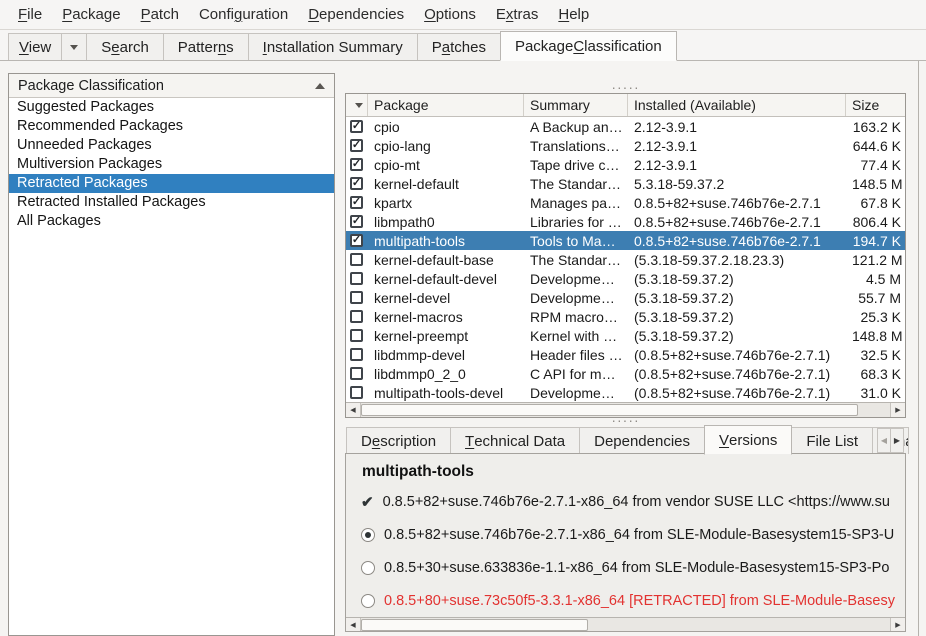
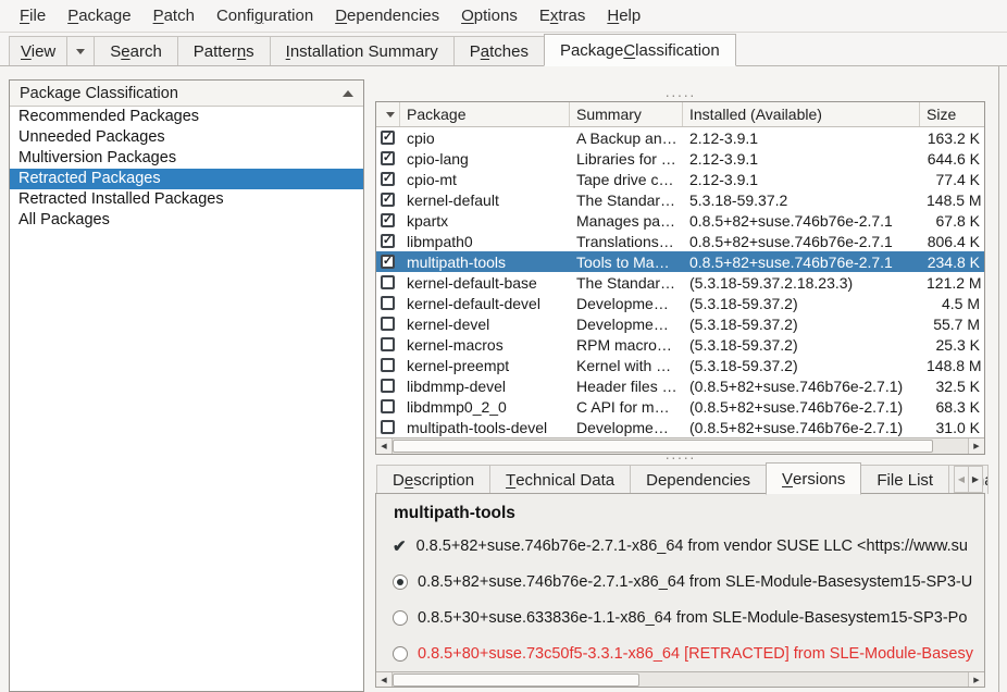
  F
  ile
  P
  ackage
  P
  atch
  Confi
  g
  uration
  D
  ependencies
  O
  ptions
  E
  x
  tras
  H
  elp
  View
  S
  e
  arch
  Patter
  n
  s
  I
  nstallation Summary
  P
  a
  tches
  Package
  C
  lassification
  Package Classification
- Suggested Packages
  Recommended Packages
  Unneeded Packages
  Multiversion Packages
  Retracted Packages
  Retracted Installed Packages
  All Packages
  ·····
  Package
  Summary
  Installed (Available)
  Size
  ✓
  cpio
  A Backup an…
  2.12-3.9.1
  163.2 K
  ✓
  cpio-lang
- Translations…
+ Libraries for …
  2.12-3.9.1
  644.6 K
  ✓
  cpio-mt
  Tape drive c…
  2.12-3.9.1
  77.4 K
  ✓
  kernel-default
  The Standar…
  5.3.18-59.37.2
  148.5 M
  ✓
  kpartx
  Manages pa…
  0.8.5+82+suse.746b76e-2.7.1
  67.8 K
  ✓
  libmpath0
- Libraries for …
+ Translations…
  0.8.5+82+suse.746b76e-2.7.1
  806.4 K
  ✓
  multipath-tools
  Tools to Ma…
  0.8.5+82+suse.746b76e-2.7.1
- 194.7 K
+ 234.8 K
  kernel-default-base
  The Standar…
  (5.3.18-59.37.2.18.23.3)
  121.2 M
  kernel-default-devel
  Developme…
  (5.3.18-59.37.2)
  4.5 M
  kernel-devel
  Developme…
  (5.3.18-59.37.2)
  55.7 M
  kernel-macros
  RPM macro…
  (5.3.18-59.37.2)
  25.3 K
  kernel-preempt
  Kernel with …
  (5.3.18-59.37.2)
  148.8 M
  libdmmp-devel
  Header files …
  (0.8.5+82+suse.746b76e-2.7.1)
  32.5 K
  libdmmp0_2_0
  C API for m…
  (0.8.5+82+suse.746b76e-2.7.1)
  68.3 K
  multipath-tools-devel
  Developme…
  (0.8.5+82+suse.746b76e-2.7.1)
  31.0 K
  ·····
  D
  e
  scription
  T
  echnical Data
  Dependencies
  V
  ersions
  File List
  ◀
  ▶
  multipath-tools
  ✔
  0.8.5+82+suse.746b76e-2.7.1-x86_64 from vendor SUSE LLC <https://www.su
  0.8.5+82+suse.746b76e-2.7.1-x86_64 from SLE-Module-Basesystem15-SP3-U
  0.8.5+30+suse.633836e-1.1-x86_64 from SLE-Module-Basesystem15-SP3-Po
  0.8.5+80+suse.73c50f5-3.3.1-x86_64 [RETRACTED] from SLE-Module-Basesy
